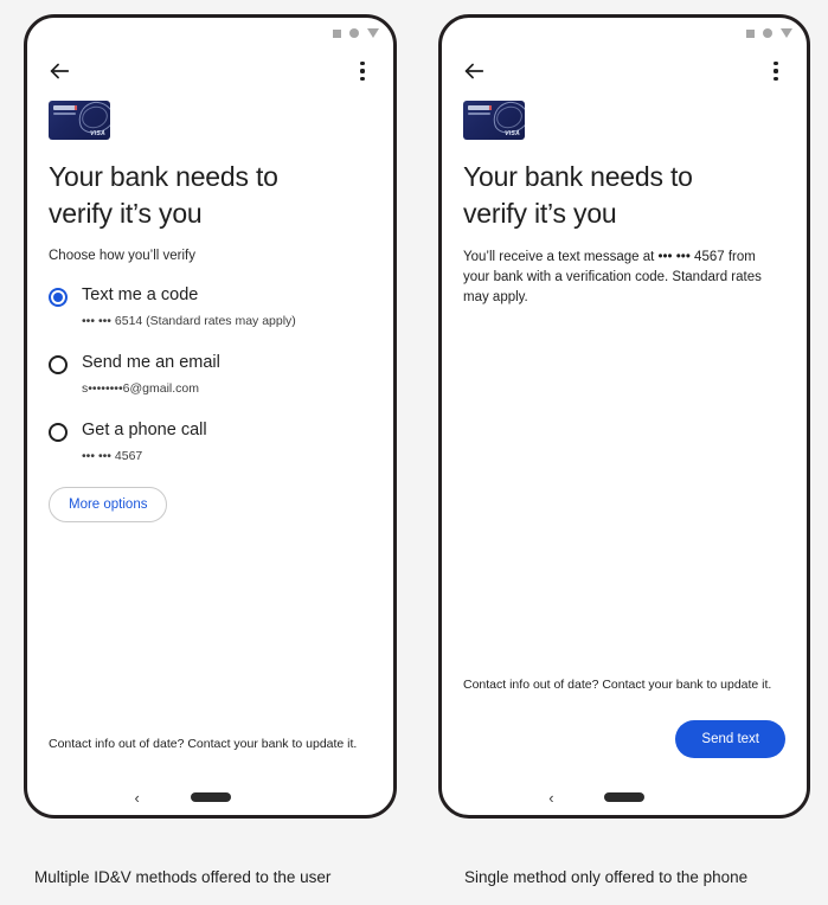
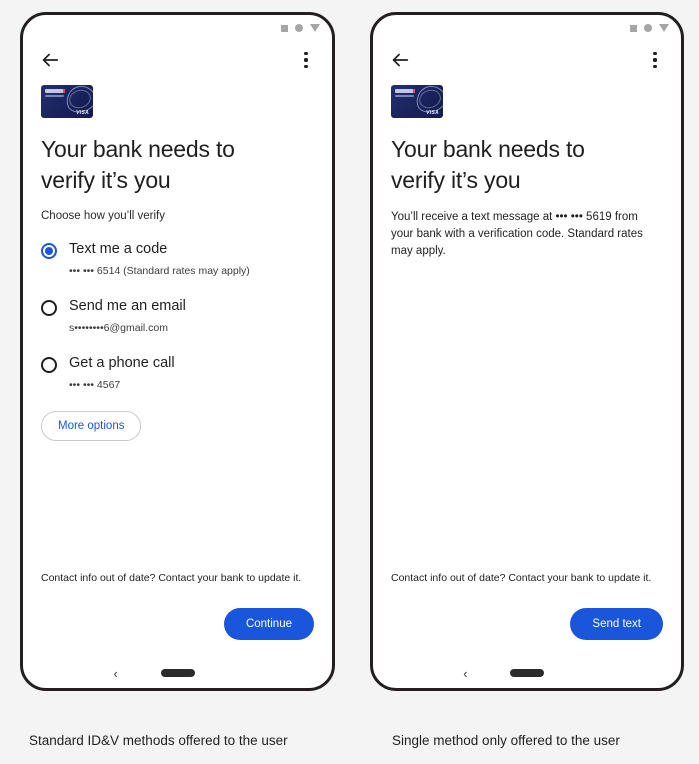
  Your bank needs to verify it’s you
  Choose how you’ll verify
  Text me a code
  ••• ••• 6514 (Standard rates may apply)
  Send me an email
  s••••••••6@gmail.com
  Get a phone call
  ••• ••• 4567
  More options
  Contact info out of date? Contact your bank to update it.
+ Continue
  ‹
  Your bank needs to verify it’s you
- You’ll receive a text message at ••• ••• 4567 from your bank with a verification code. Standard rates may apply.
+ You’ll receive a text message at ••• ••• 5619 from your bank with a verification code. Standard rates may apply.
  Contact info out of date? Contact your bank to update it.
  Send text
  ‹
- Multiple ID&V methods offered to the user
+ Standard ID&V methods offered to the user
- Single method only offered to the phone
+ Single method only offered to the user
